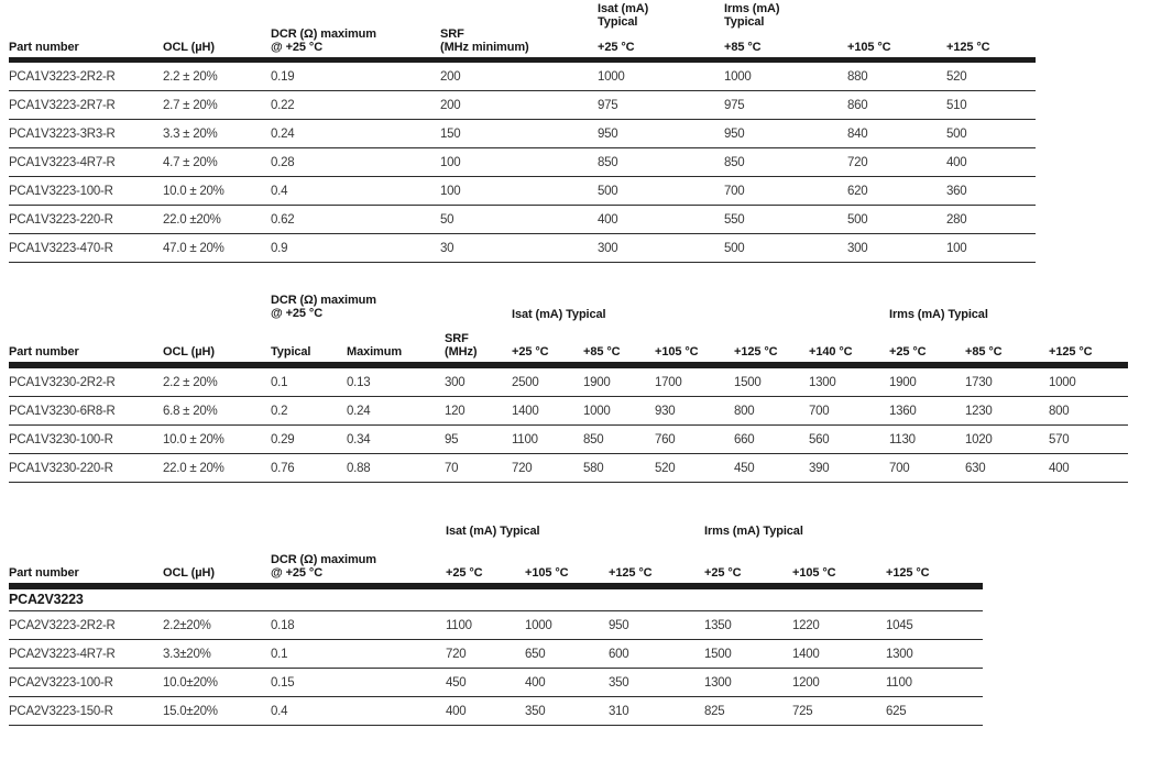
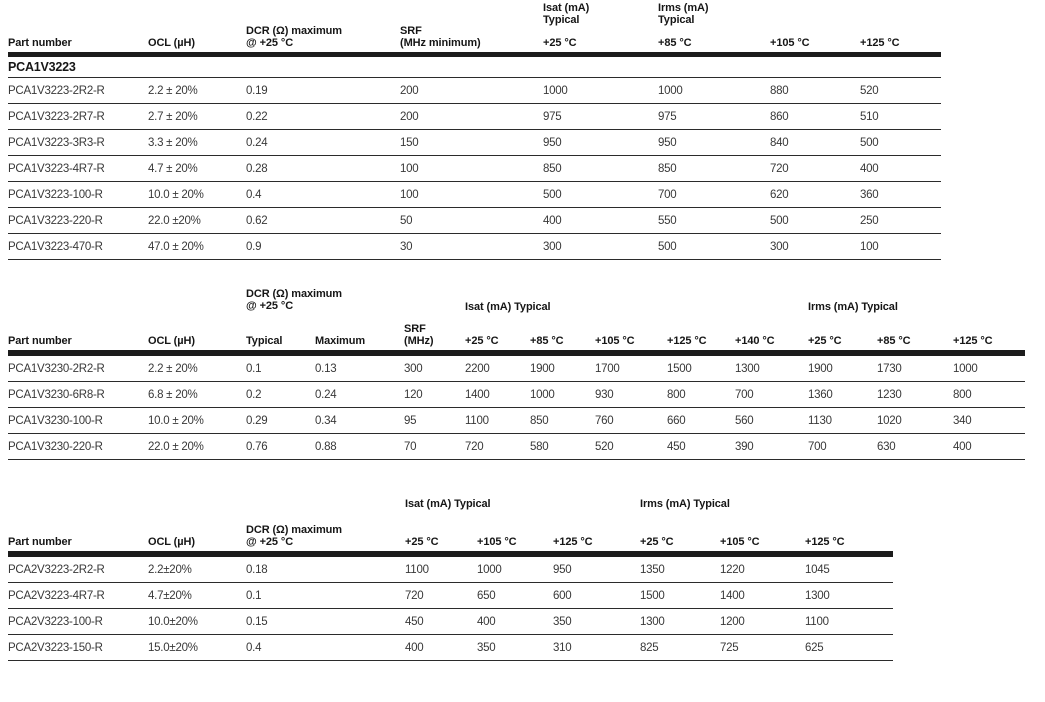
  Part number
  OCL (µH)
  DCR (Ω) maximum
  @ +25 °C
  SRF
  (MHz minimum)
  Isat (mA)
  Typical
  Irms (mA)
  Typical
  +25 °C
  +85 °C
  +105 °C
  +125 °C
+ PCA1V3223
  PCA1V3223-2R2-R
  2.2 ± 20%
  0.19
  200
  1000
  1000
  880
  520
  PCA1V3223-2R7-R
  2.7 ± 20%
  0.22
  200
  975
  975
  860
  510
  PCA1V3223-3R3-R
  3.3 ± 20%
  0.24
  150
  950
  950
  840
  500
  PCA1V3223-4R7-R
  4.7 ± 20%
  0.28
  100
  850
  850
  720
  400
  PCA1V3223-100-R
  10.0 ± 20%
  0.4
  100
  500
  700
  620
  360
  PCA1V3223-220-R
  22.0 ±20%
  0.62
  50
  400
  550
  500
- 280
+ 250
  PCA1V3223-470-R
  47.0 ± 20%
  0.9
  30
  300
  500
  300
  100
  DCR (Ω) maximum
  @ +25 °C
  Isat (mA) Typical
  Irms (mA) Typical
  Part number
  OCL (µH)
  Typical
  Maximum
  SRF
  (MHz)
  +25 °C
  +85 °C
  +105 °C
  +125 °C
  +140 °C
  +25 °C
  +85 °C
  +125 °C
  PCA1V3230-2R2-R
  2.2 ± 20%
  0.1
  0.13
  300
- 2500
+ 2200
  1900
  1700
  1500
  1300
  1900
  1730
  1000
  PCA1V3230-6R8-R
  6.8 ± 20%
  0.2
  0.24
  120
  1400
  1000
  930
  800
  700
  1360
  1230
  800
  PCA1V3230-100-R
  10.0 ± 20%
  0.29
  0.34
  95
  1100
  850
  760
  660
  560
  1130
  1020
- 570
+ 340
  PCA1V3230-220-R
  22.0 ± 20%
  0.76
  0.88
  70
  720
  580
  520
  450
  390
  700
  630
  400
  Isat (mA) Typical
  Irms (mA) Typical
  Part number
  OCL (µH)
  DCR (Ω) maximum
  @ +25 °C
  +25 °C
  +105 °C
  +125 °C
  +25 °C
  +105 °C
  +125 °C
- PCA2V3223
  PCA2V3223-2R2-R
  2.2±20%
  0.18
  1100
  1000
  950
  1350
  1220
  1045
  PCA2V3223-4R7-R
- 3.3±20%
+ 4.7±20%
  0.1
  720
  650
  600
  1500
  1400
  1300
  PCA2V3223-100-R
  10.0±20%
  0.15
  450
  400
  350
  1300
  1200
  1100
  PCA2V3223-150-R
  15.0±20%
  0.4
  400
  350
  310
  825
  725
  625
